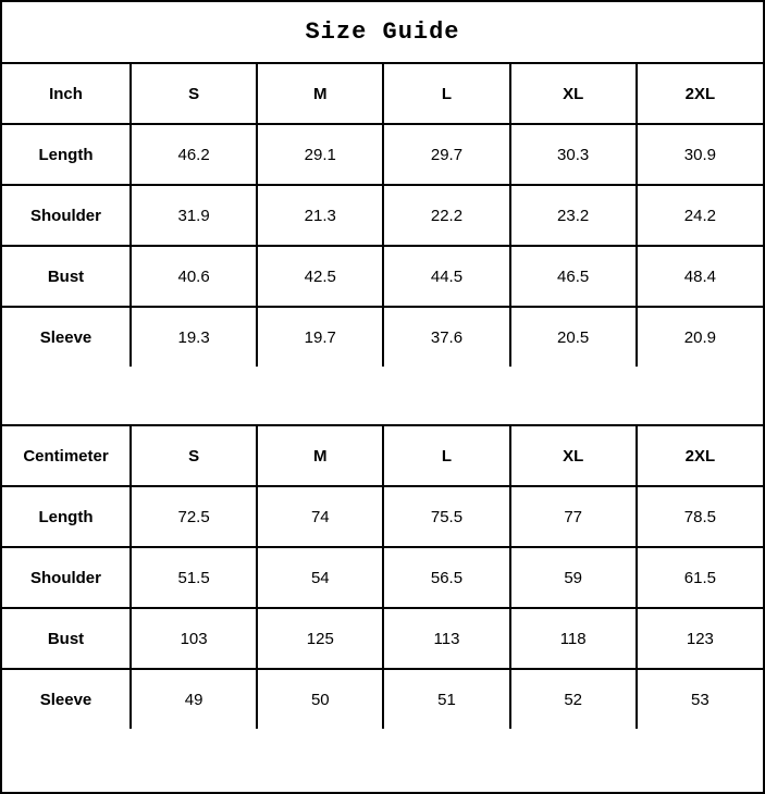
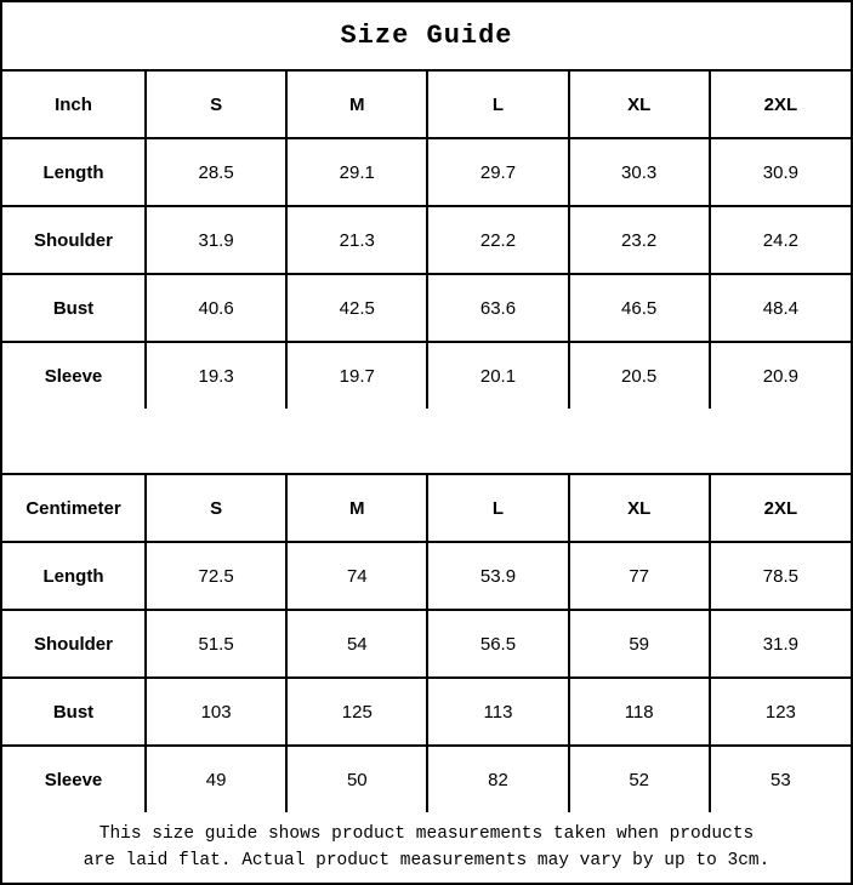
  Size Guide
  Inch	S	M	L	XL	2XL
- Length	46.2	29.1	29.7	30.3	30.9
+ Length	28.5	29.1	29.7	30.3	30.9
  Shoulder	31.9	21.3	22.2	23.2	24.2
- Bust	40.6	42.5	44.5	46.5	48.4
+ Bust	40.6	42.5	63.6	46.5	48.4
- Sleeve	19.3	19.7	37.6	20.5	20.9
+ Sleeve	19.3	19.7	20.1	20.5	20.9
  Centimeter	S	M	L	XL	2XL
- Length	72.5	74	75.5	77	78.5
+ Length	72.5	74	53.9	77	78.5
- Shoulder	51.5	54	56.5	59	61.5
+ Shoulder	51.5	54	56.5	59	31.9
  Bust	103	125	113	118	123
- Sleeve	49	50	51	52	53
+ Sleeve	49	50	82	52	53
+ This size guide shows product measurements taken when products
+ are laid flat. Actual product measurements may vary by up to 3cm.
